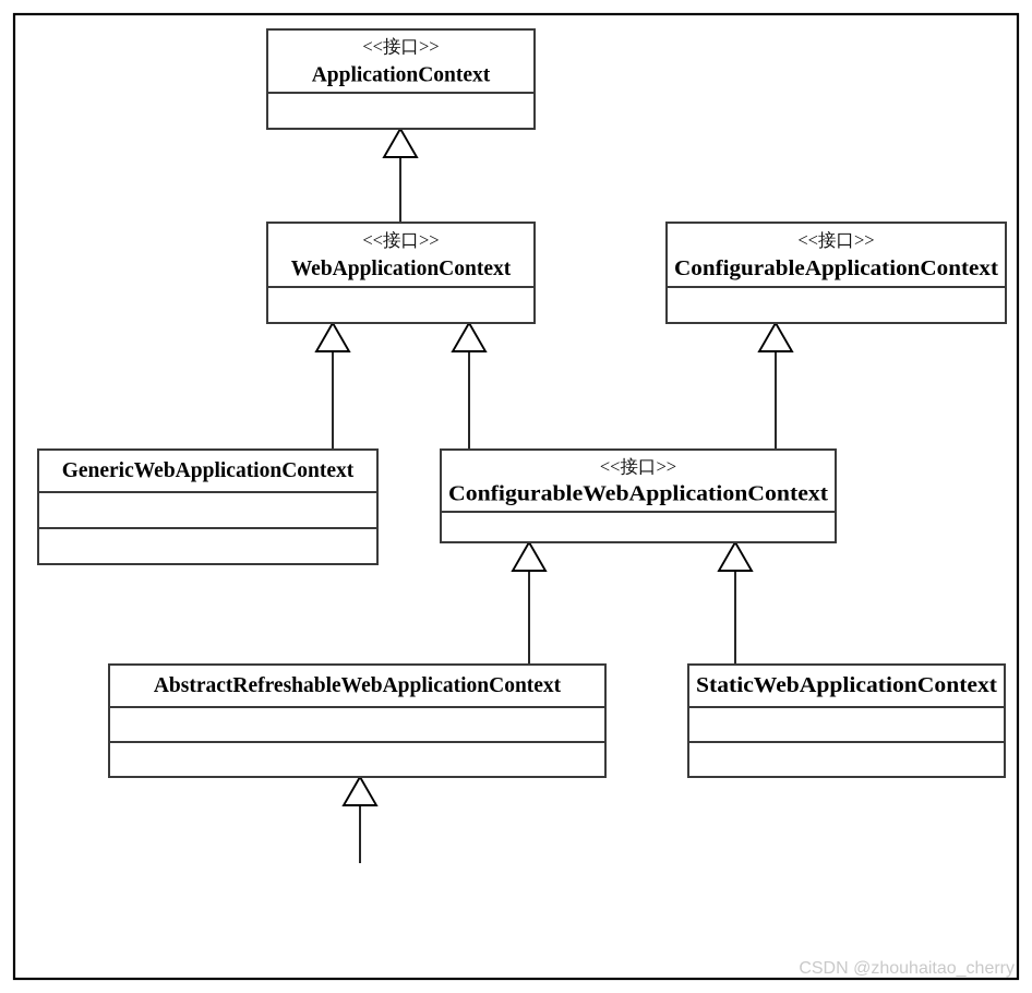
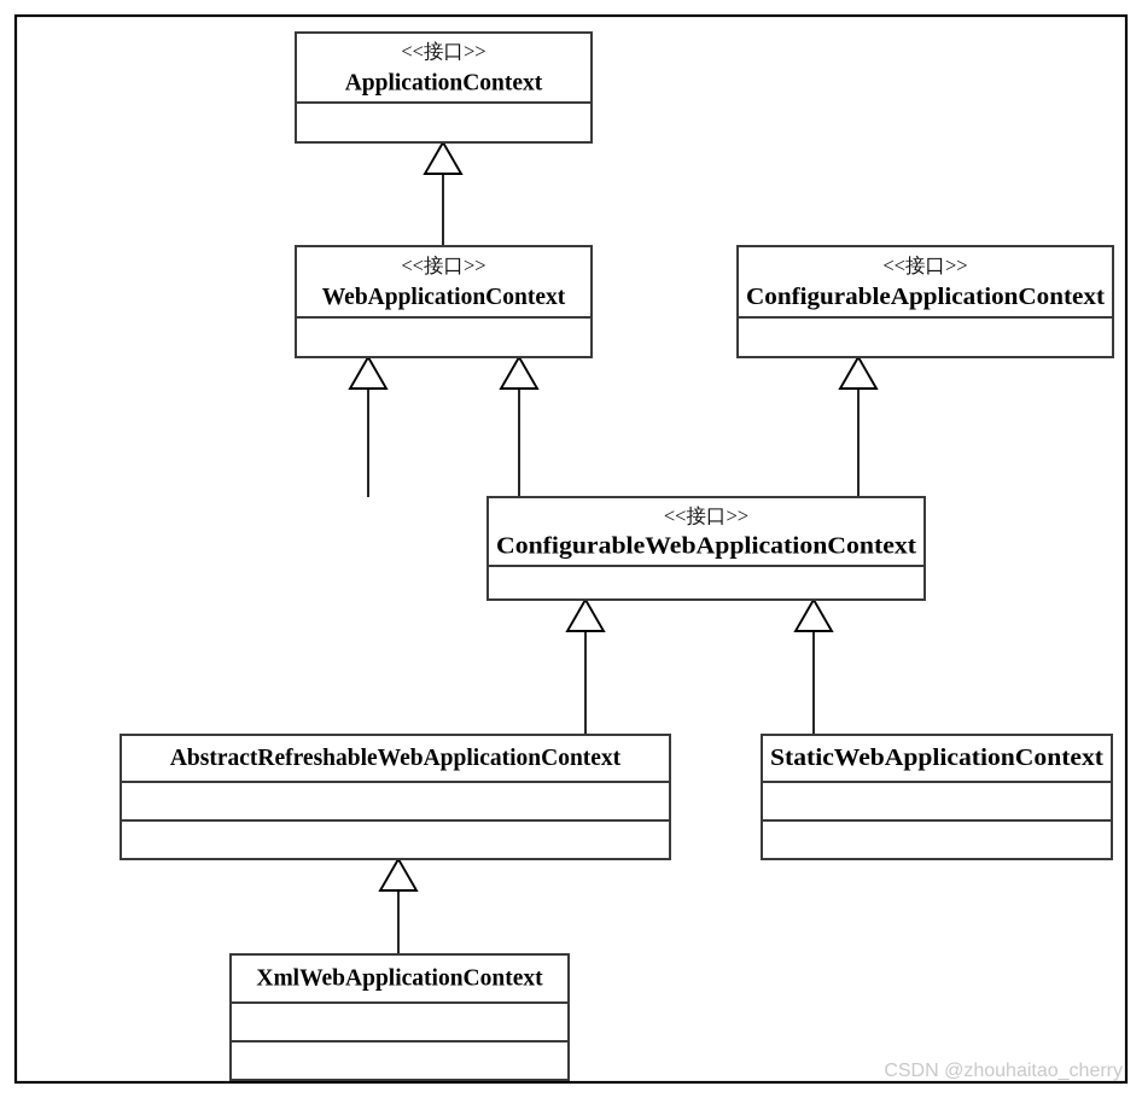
  <<接口>>
  ApplicationContext
  <<接口>>
  WebApplicationContext
  <<接口>>
  ConfigurableApplicationContext
- GenericWebApplicationContext
  <<接口>>
  ConfigurableWebApplicationContext
  AbstractRefreshableWebApplicationContext
  StaticWebApplicationContext
+ XmlWebApplicationContext
  CSDN @zhouhaitao_cherry
